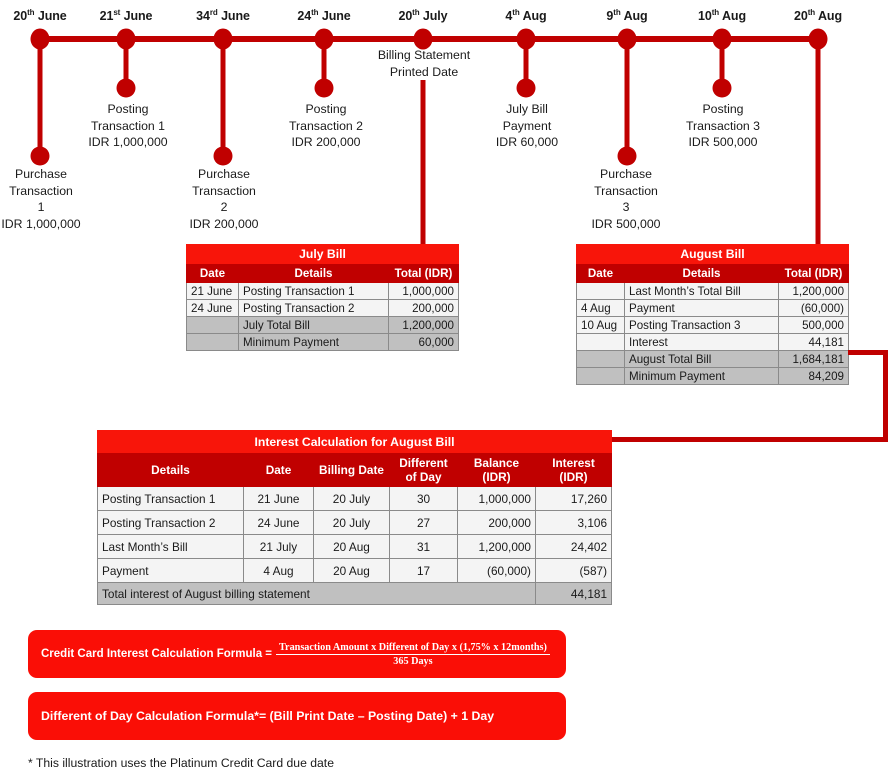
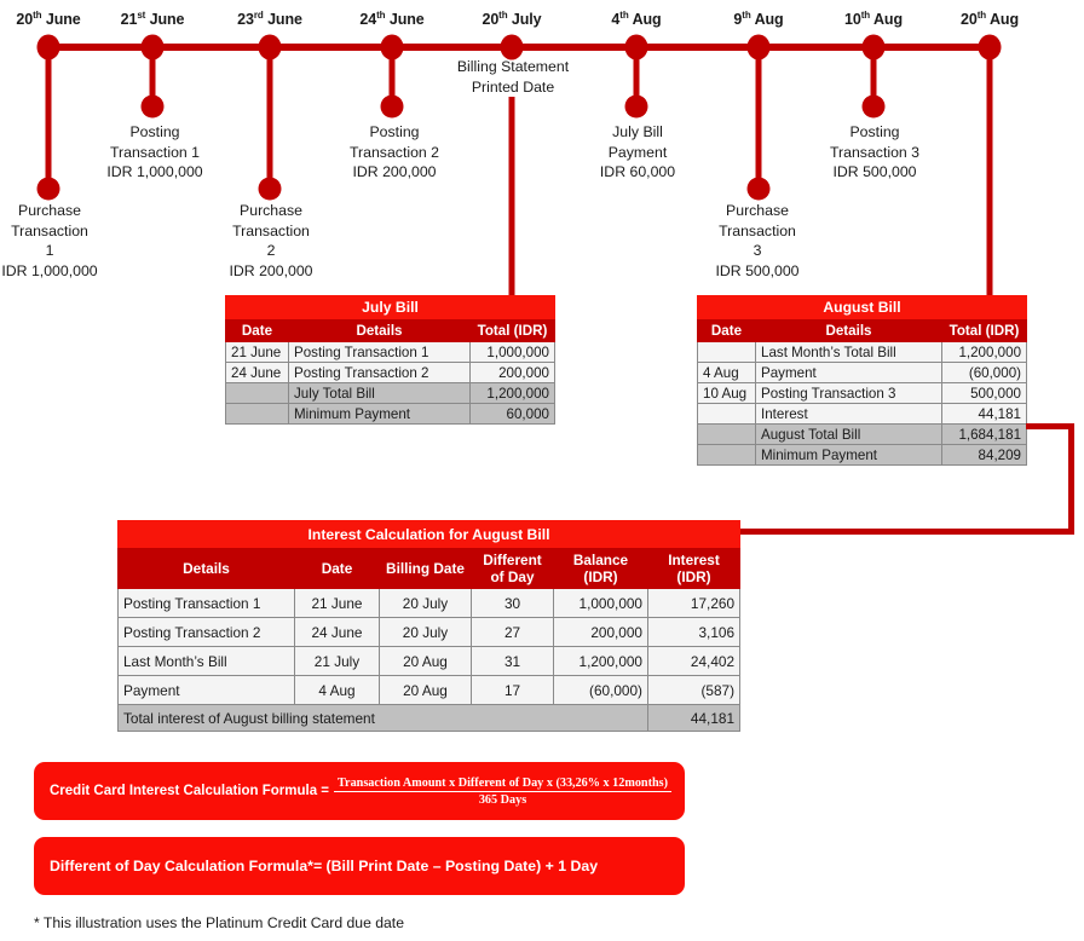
  20th June
  21st June
- 34rd June
+ 23rd June
  24th June
  20th July
  4th Aug
  9th Aug
  10th Aug
  20th Aug
  Purchase
  Transaction
  1
  IDR 1,000,000
  Posting
  Transaction 1
  IDR 1,000,000
  Purchase
  Transaction
  2
  IDR 200,000
  Posting
  Transaction 2
  IDR 200,000
  Billing Statement
  Printed Date
  July Bill
  Payment
  IDR 60,000
  Purchase
  Transaction
  3
  IDR 500,000
  Posting
  Transaction 3
  IDR 500,000
  July Bill
  Date	Details	Total (IDR)
  21 June	Posting Transaction 1	1,000,000
  24 June	Posting Transaction 2	200,000
  	July Total Bill	1,200,000
  	Minimum Payment	60,000
  August Bill
  Date	Details	Total (IDR)
  	Last Month’s Total Bill	1,200,000
  4 Aug	Payment	(60,000)
  10 Aug	Posting Transaction 3	500,000
  	Interest	44,181
  	August Total Bill	1,684,181
  	Minimum Payment	84,209
  Interest Calculation for August Bill
  Details	Date	Billing Date	Different of Day	Balance (IDR)	Interest (IDR)
  Posting Transaction 1	21 June	20 July	30	1,000,000	17,260
  Posting Transaction 2	24 June	20 July	27	200,000	3,106
  Last Month’s Bill	21 July	20 Aug	31	1,200,000	24,402
  Payment	4 Aug	20 Aug	17	(60,000)	(587)
  Total interest of August billing statement	44,181
  Credit Card Interest Calculation Formula =
- Transaction Amount x Different of Day x (1,75% x 12months)
+ Transaction Amount x Different of Day x (33,26% x 12months)
  365 Days
  Different of Day Calculation Formula*= (Bill Print Date – Posting Date) + 1 Day
  * This illustration uses the Platinum Credit Card due date
